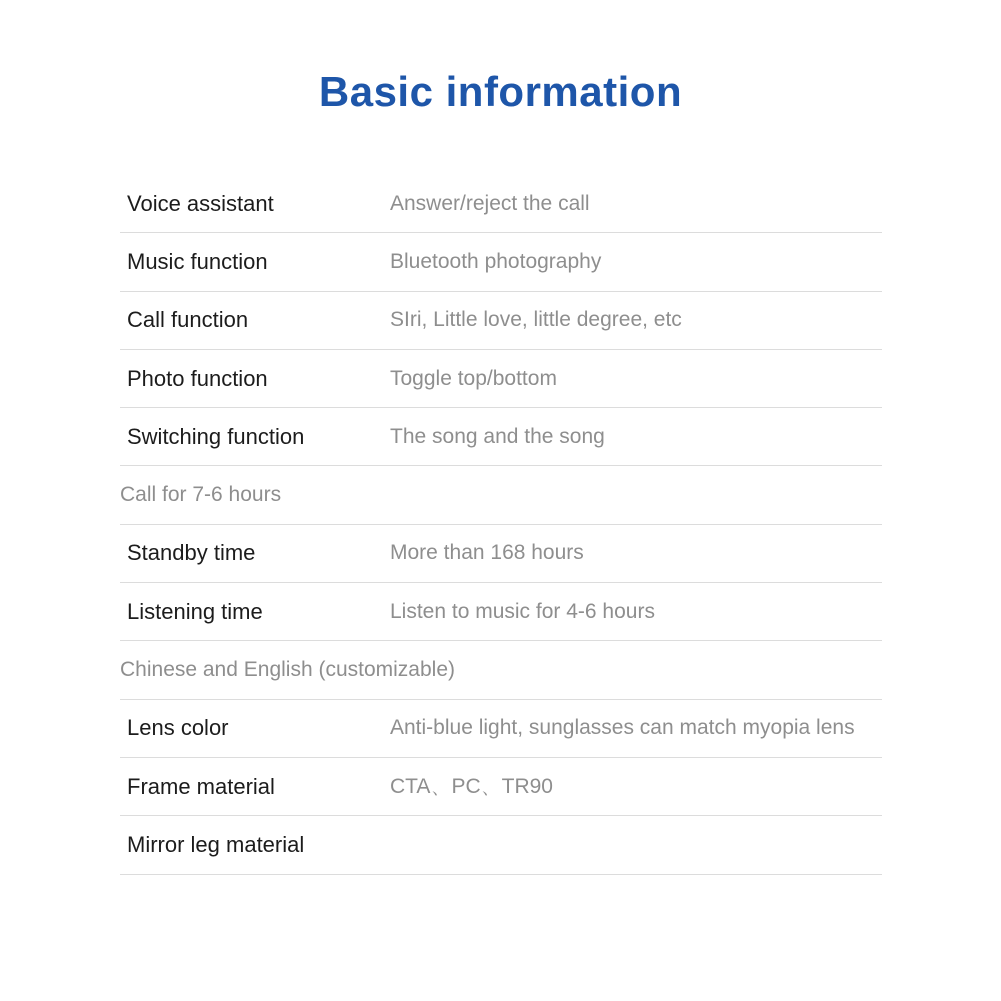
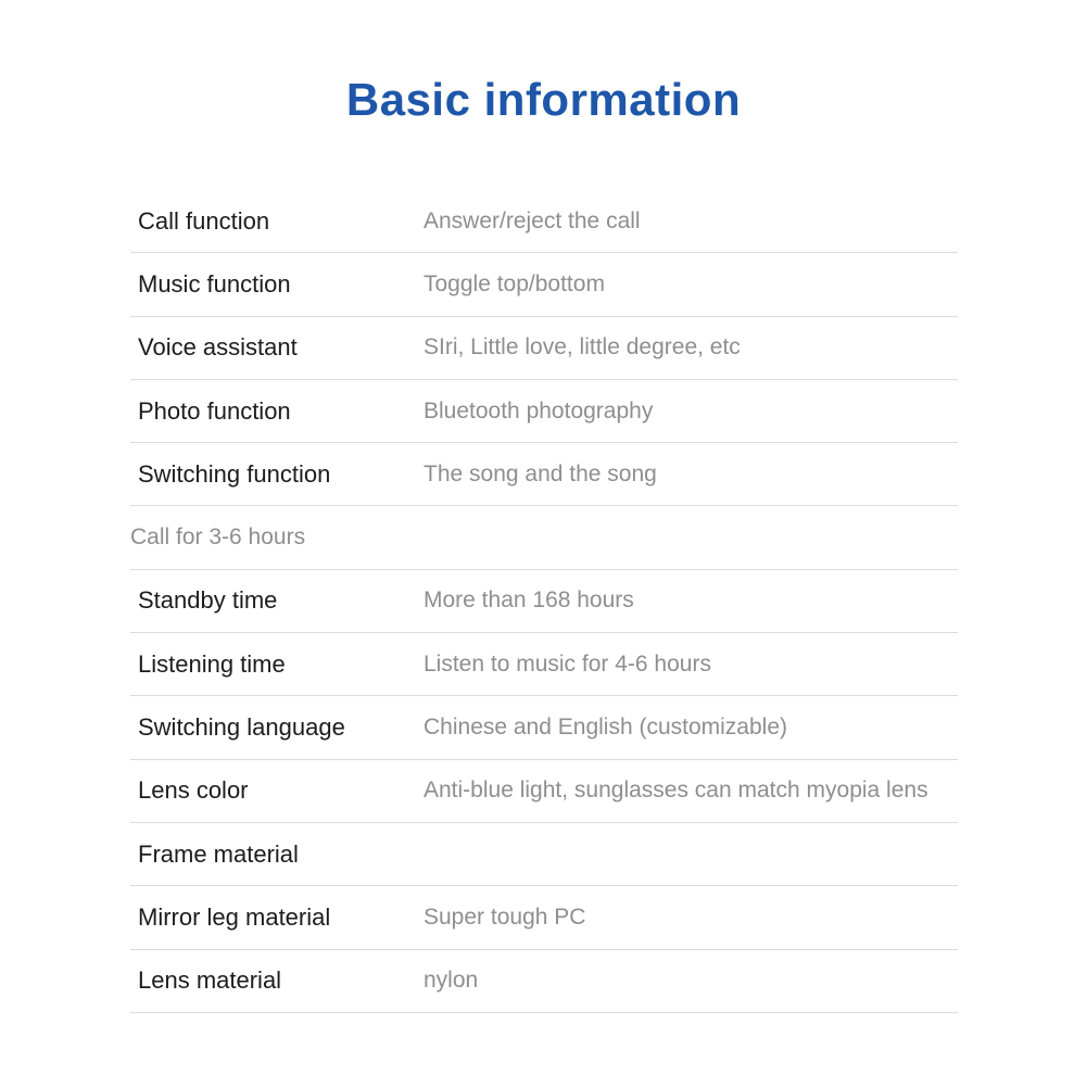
  Basic information
- Voice assistant
+ Call function
  Answer/reject the call
  Music function
- Bluetooth photography
+ Toggle top/bottom
- Call function
+ Voice assistant
  SIri, Little love, little degree, etc
  Photo function
- Toggle top/bottom
+ Bluetooth photography
  Switching function
  The song and the song
- Call for 7-6 hours
+ Call for 3-6 hours
  Standby time
  More than 168 hours
  Listening time
  Listen to music for 4-6 hours
+ Switching language
  Chinese and English (customizable)
  Lens color
  Anti-blue light, sunglasses can match myopia lens
  Frame material
- CTA、PC、TR90
  Mirror leg material
+ Super tough PC
+ Lens material
+ nylon
